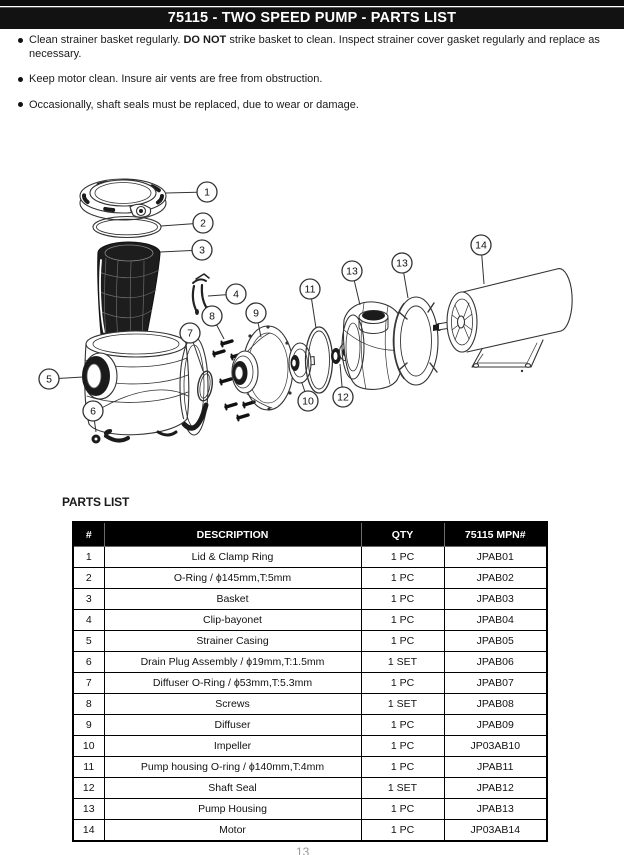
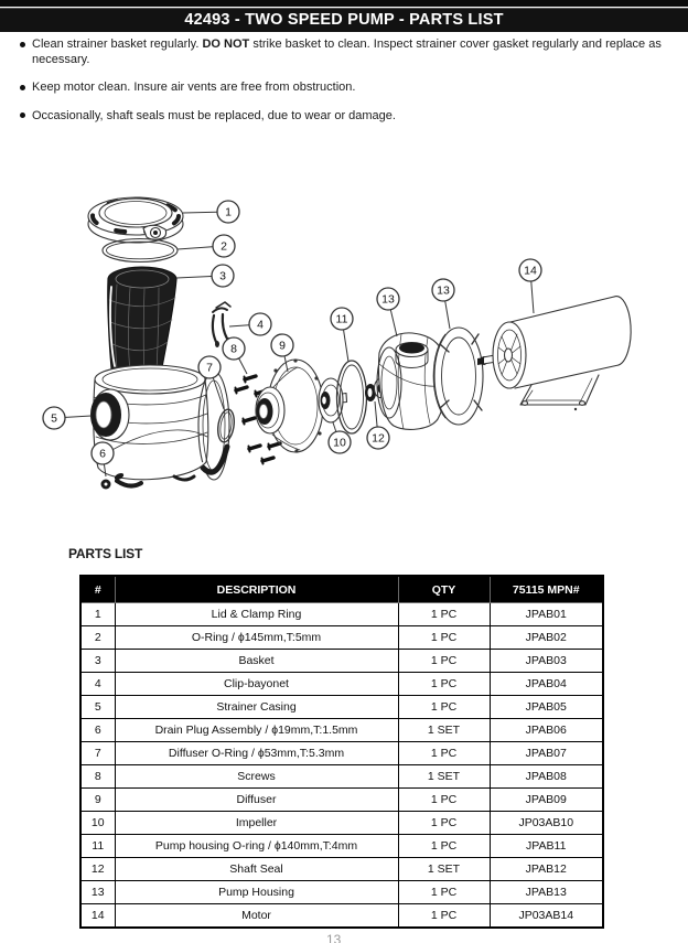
- 75115 - TWO SPEED PUMP - PARTS LIST
+ 42493 - TWO SPEED PUMP - PARTS LIST
  Clean strainer basket regularly. DO NOT strike basket to clean. Inspect strainer cover gasket regularly and replace as necessary.
  Keep motor clean. Insure air vents are free from obstruction.
  Occasionally, shaft seals must be replaced, due to wear or damage.
  1
  2
  3
  4
  5
  6
  7
  8
  9
  10
  11
  12
  13
  13
  14
  PARTS LIST
  #	DESCRIPTION	QTY	75115 MPN#
  1	Lid & Clamp Ring	1 PC	JPAB01
  2	O-Ring / ϕ145mm,T:5mm	1 PC	JPAB02
  3	Basket	1 PC	JPAB03
  4	Clip-bayonet	1 PC	JPAB04
  5	Strainer Casing	1 PC	JPAB05
  6	Drain Plug Assembly / ϕ19mm,T:1.5mm	1 SET	JPAB06
  7	Diffuser O-Ring / ϕ53mm,T:5.3mm	1 PC	JPAB07
  8	Screws	1 SET	JPAB08
  9	Diffuser	1 PC	JPAB09
  10	Impeller	1 PC	JP03AB10
  11	Pump housing O-ring / ϕ140mm,T:4mm	1 PC	JPAB11
  12	Shaft Seal	1 SET	JPAB12
  13	Pump Housing	1 PC	JPAB13
  14	Motor	1 PC	JP03AB14
  13
